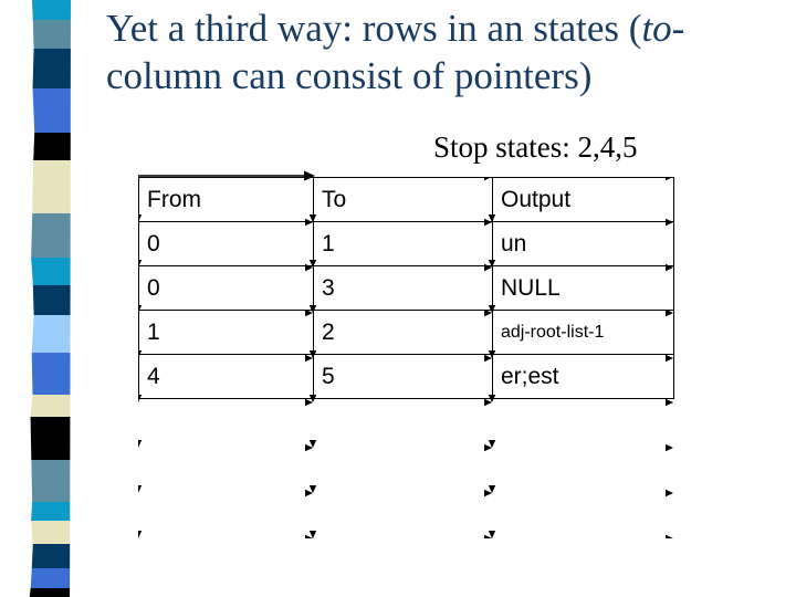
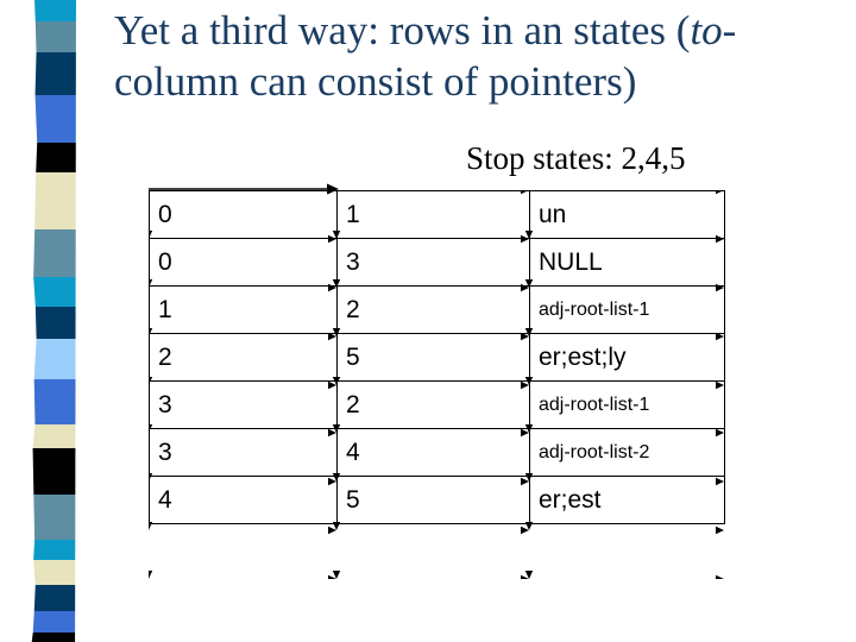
  Yet a third way: rows in an states (to-column can consist of pointers)
  Stop states: 2,4,5
- From	To	Output
  0	1	un
  0	3	NULL
  1	2	adj-root-list-1
+ 2	5	er;est;ly
+ 3	2	adj-root-list-1
+ 3	4	adj-root-list-2
  4	5	er;est
